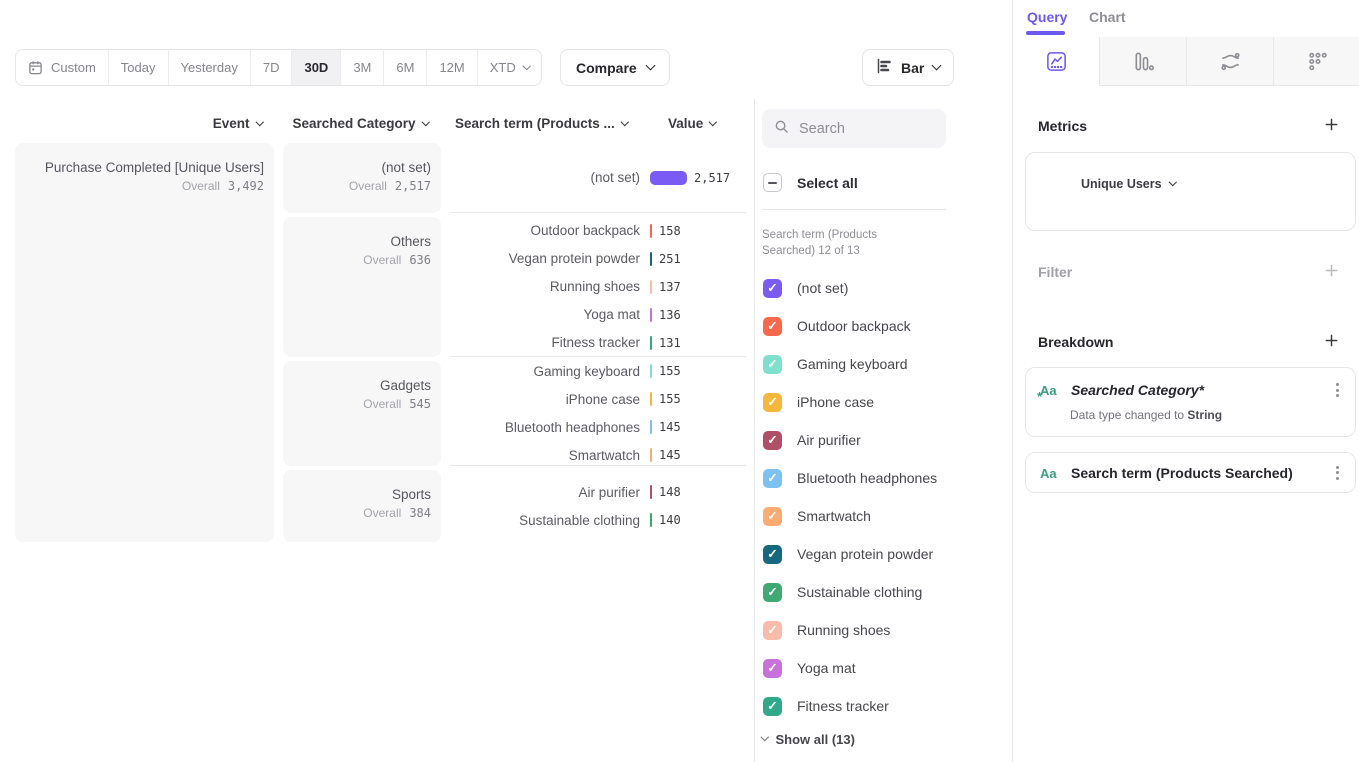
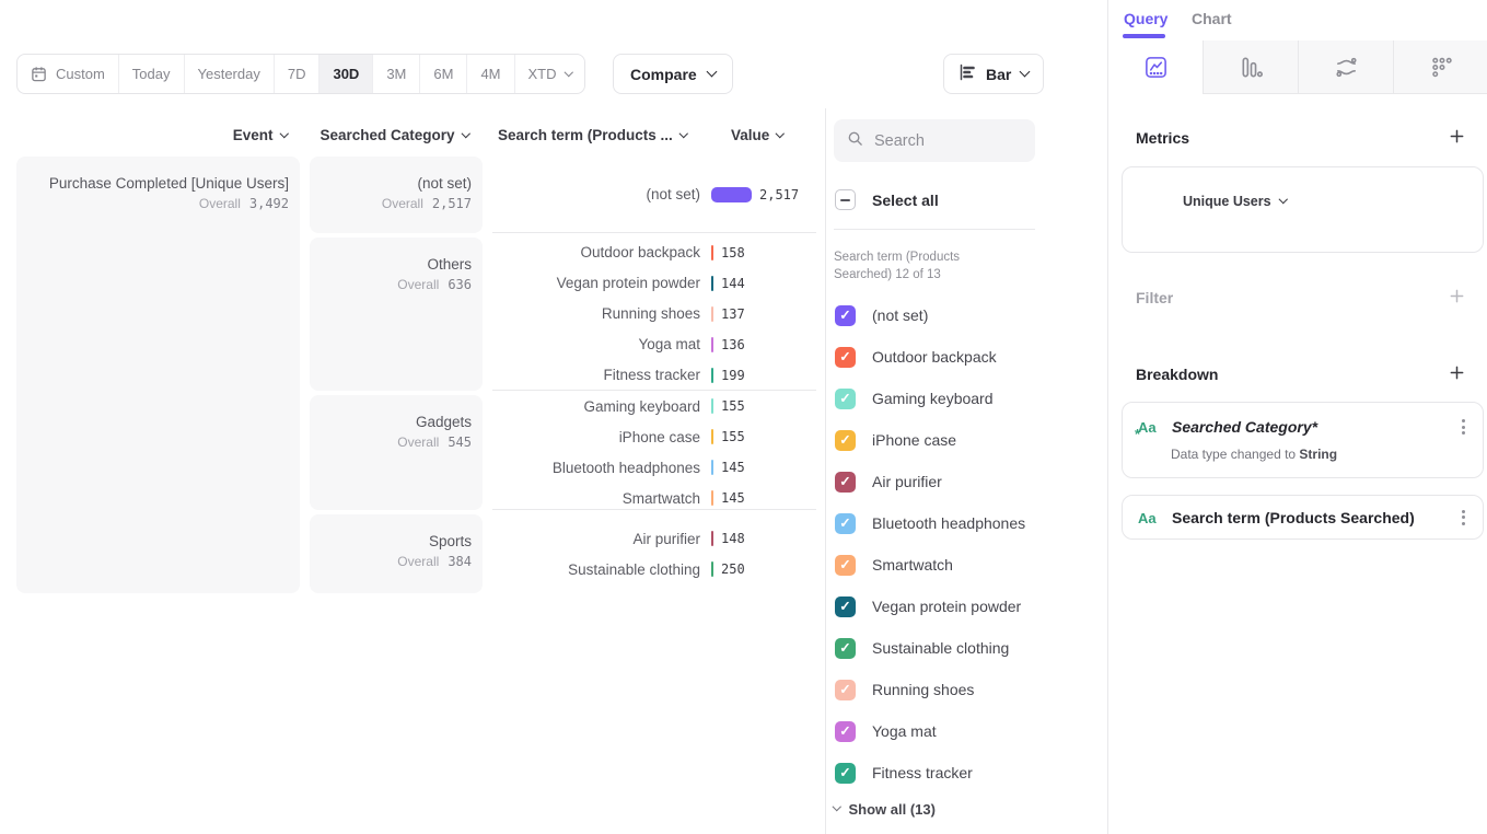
  Custom
  Today
  Yesterday
  7D
  30D
  3M
  6M
- 12M
+ 4M
  XTD
  Compare
  Bar
  Event
  Searched Category
  Search term (Products ...
  Value
  Purchase Completed [Unique Users]
  Overall
  3,492
  (not set)
  Overall
  2,517
  (not set)
  2,517
  Others
  Overall
  636
  Outdoor backpack
  158
  Vegan protein powder
- 251
+ 144
  Running shoes
  137
  Yoga mat
  136
  Fitness tracker
- 131
+ 199
  Gadgets
  Overall
  545
  Gaming keyboard
  155
  iPhone case
  155
  Bluetooth headphones
  145
  Smartwatch
  145
  Sports
  Overall
  384
  Air purifier
  148
  Sustainable clothing
- 140
+ 250
  Search
  Select all
  Search term (Products Searched) 12 of 13
  ✓
  (not set)
  ✓
  Outdoor backpack
  ✓
  Gaming keyboard
  ✓
  iPhone case
  ✓
  Air purifier
  ✓
  Bluetooth headphones
  ✓
  Smartwatch
  ✓
  Vegan protein powder
  ✓
  Sustainable clothing
  ✓
  Running shoes
  ✓
  Yoga mat
  ✓
  Fitness tracker
  Show all (13)
  Query
  Chart
  Metrics
  Unique Users
  Filter
  Breakdown
  Aa
  *
  Searched Category*
  Data type changed to String
  Aa
  Search term (Products Searched)
